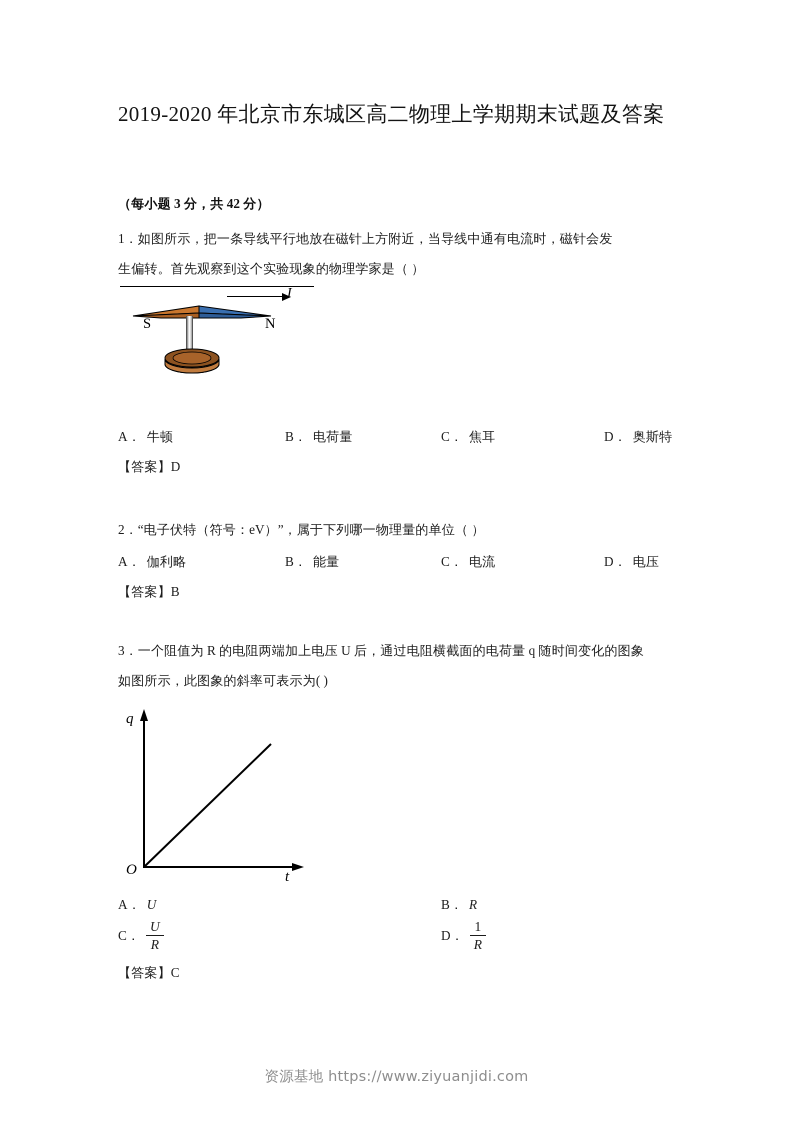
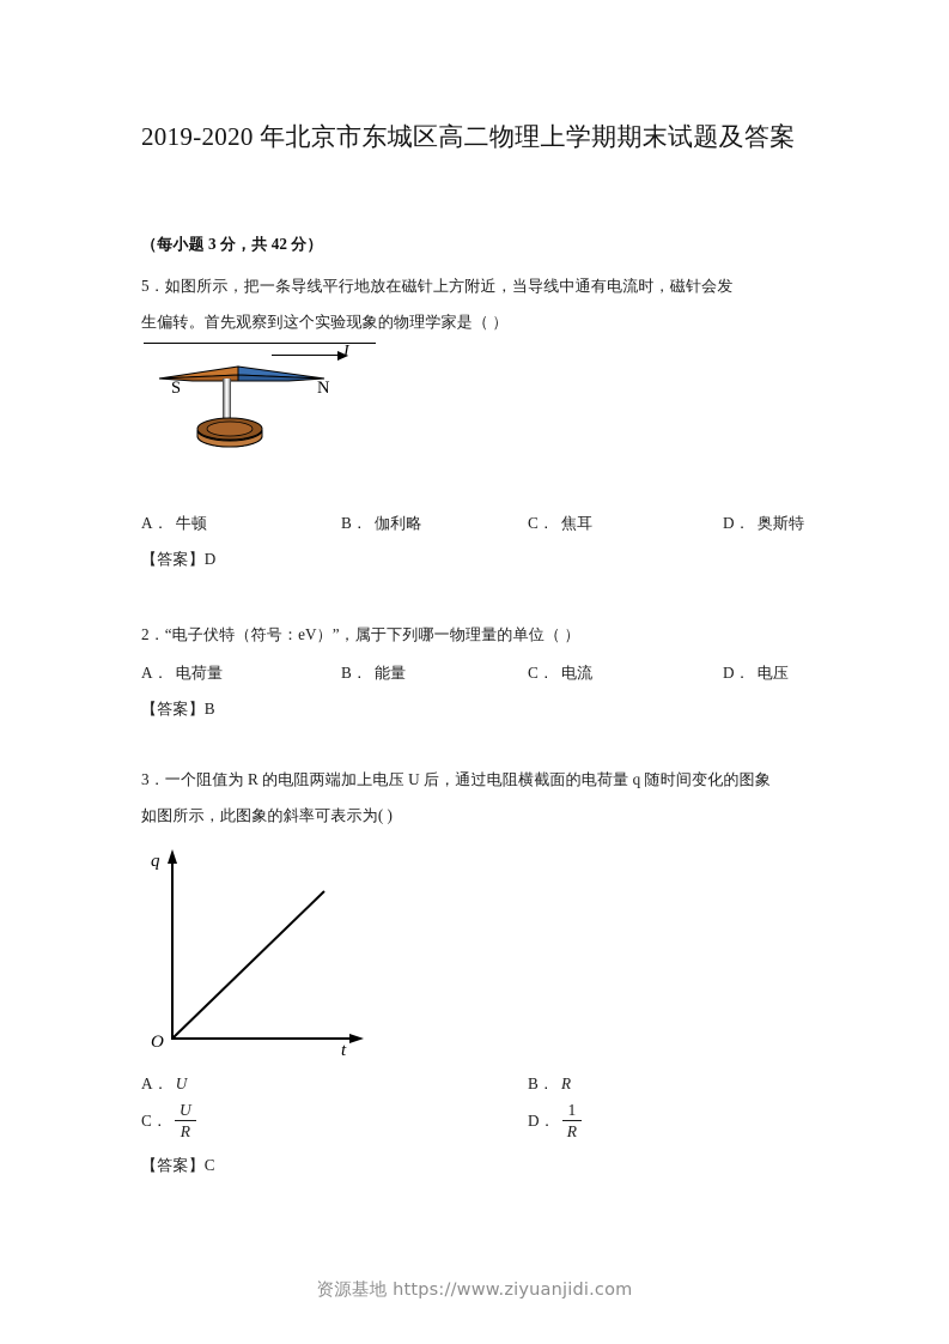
  2019-2020 年北京市东城区高二物理上学期期末试题及答案
  （每小题 3 分，共 42 分）
- 1．如图所示，把一条导线平行地放在磁针上方附近，当导线中通有电流时，磁针会发
+ 5．如图所示，把一条导线平行地放在磁针上方附近，当导线中通有电流时，磁针会发
  生偏转。首先观察到这个实验现象的物理学家是（ ）
  I
  S
  N
  A． 牛顿
- B． 电荷量
+ B． 伽利略
  C． 焦耳
  D． 奥斯特
  【答案】D
  2．“电子伏特（符号：eV）”，属于下列哪一物理量的单位（ ）
- A． 伽利略
+ A． 电荷量
  B． 能量
  C． 电流
  D． 电压
  【答案】B
  3．一个阻值为 R 的电阻两端加上电压 U 后，通过电阻横截面的电荷量 q 随时间变化的图象
  如图所示，此图象的斜率可表示为( )
  q
  t
  O
  A． U
  B． R
  C．
  U
  R
  D．
  1
  R
  【答案】C
  资源基地 https://www.ziyuanjidi.com
